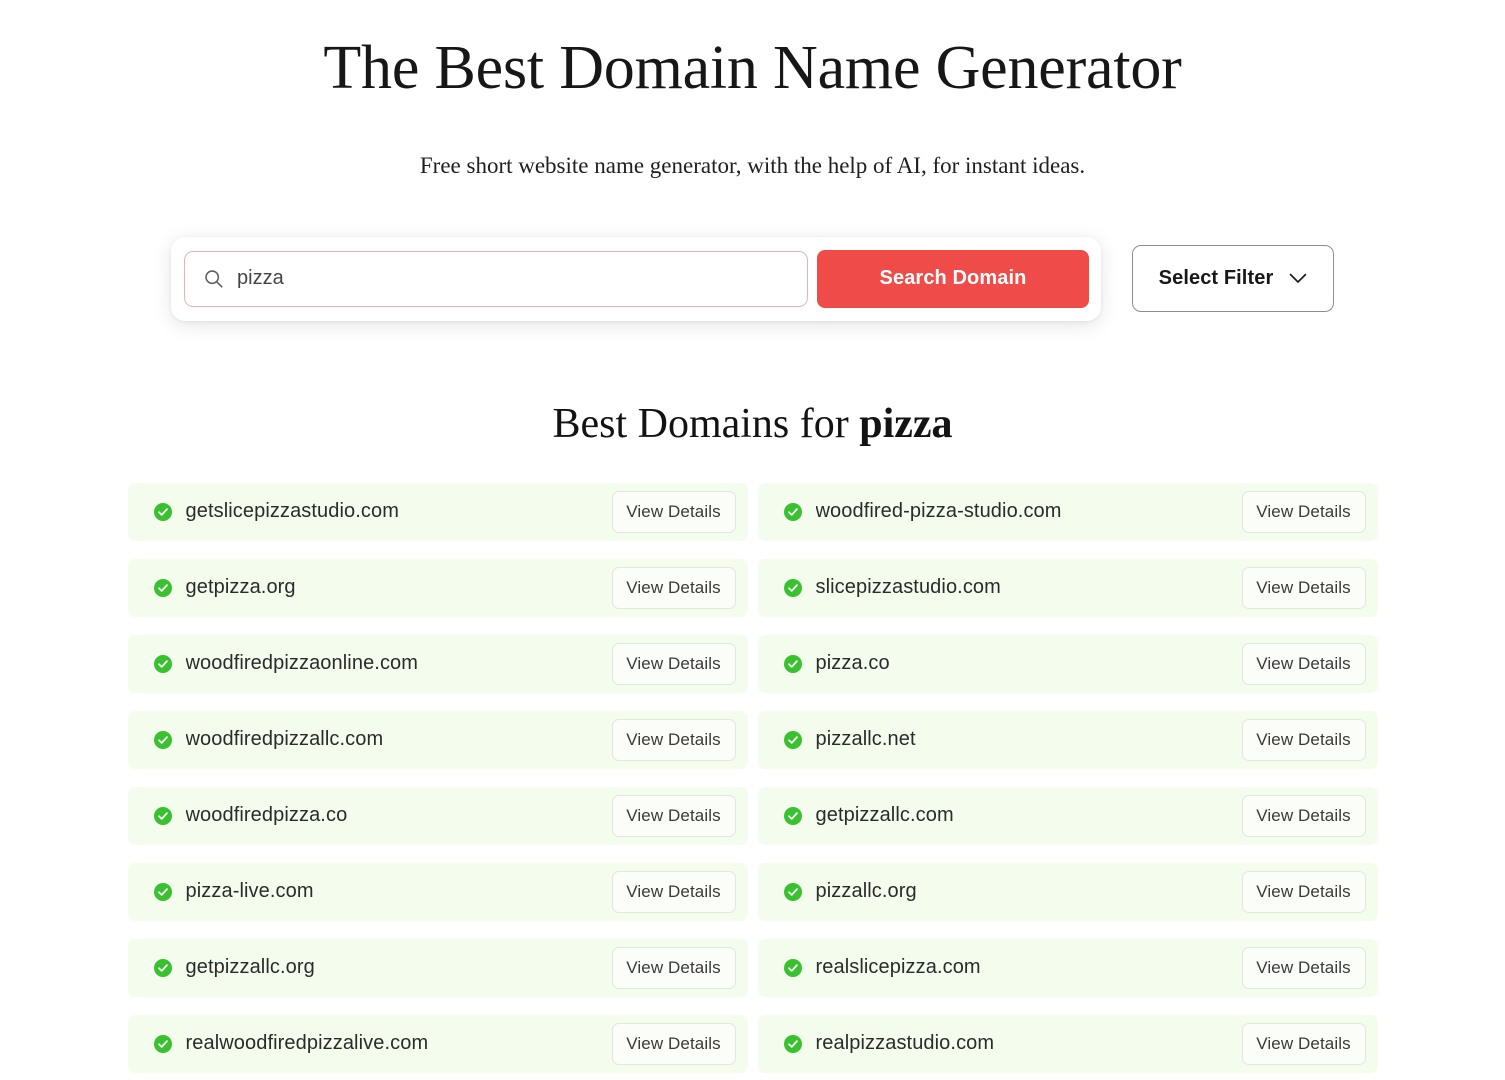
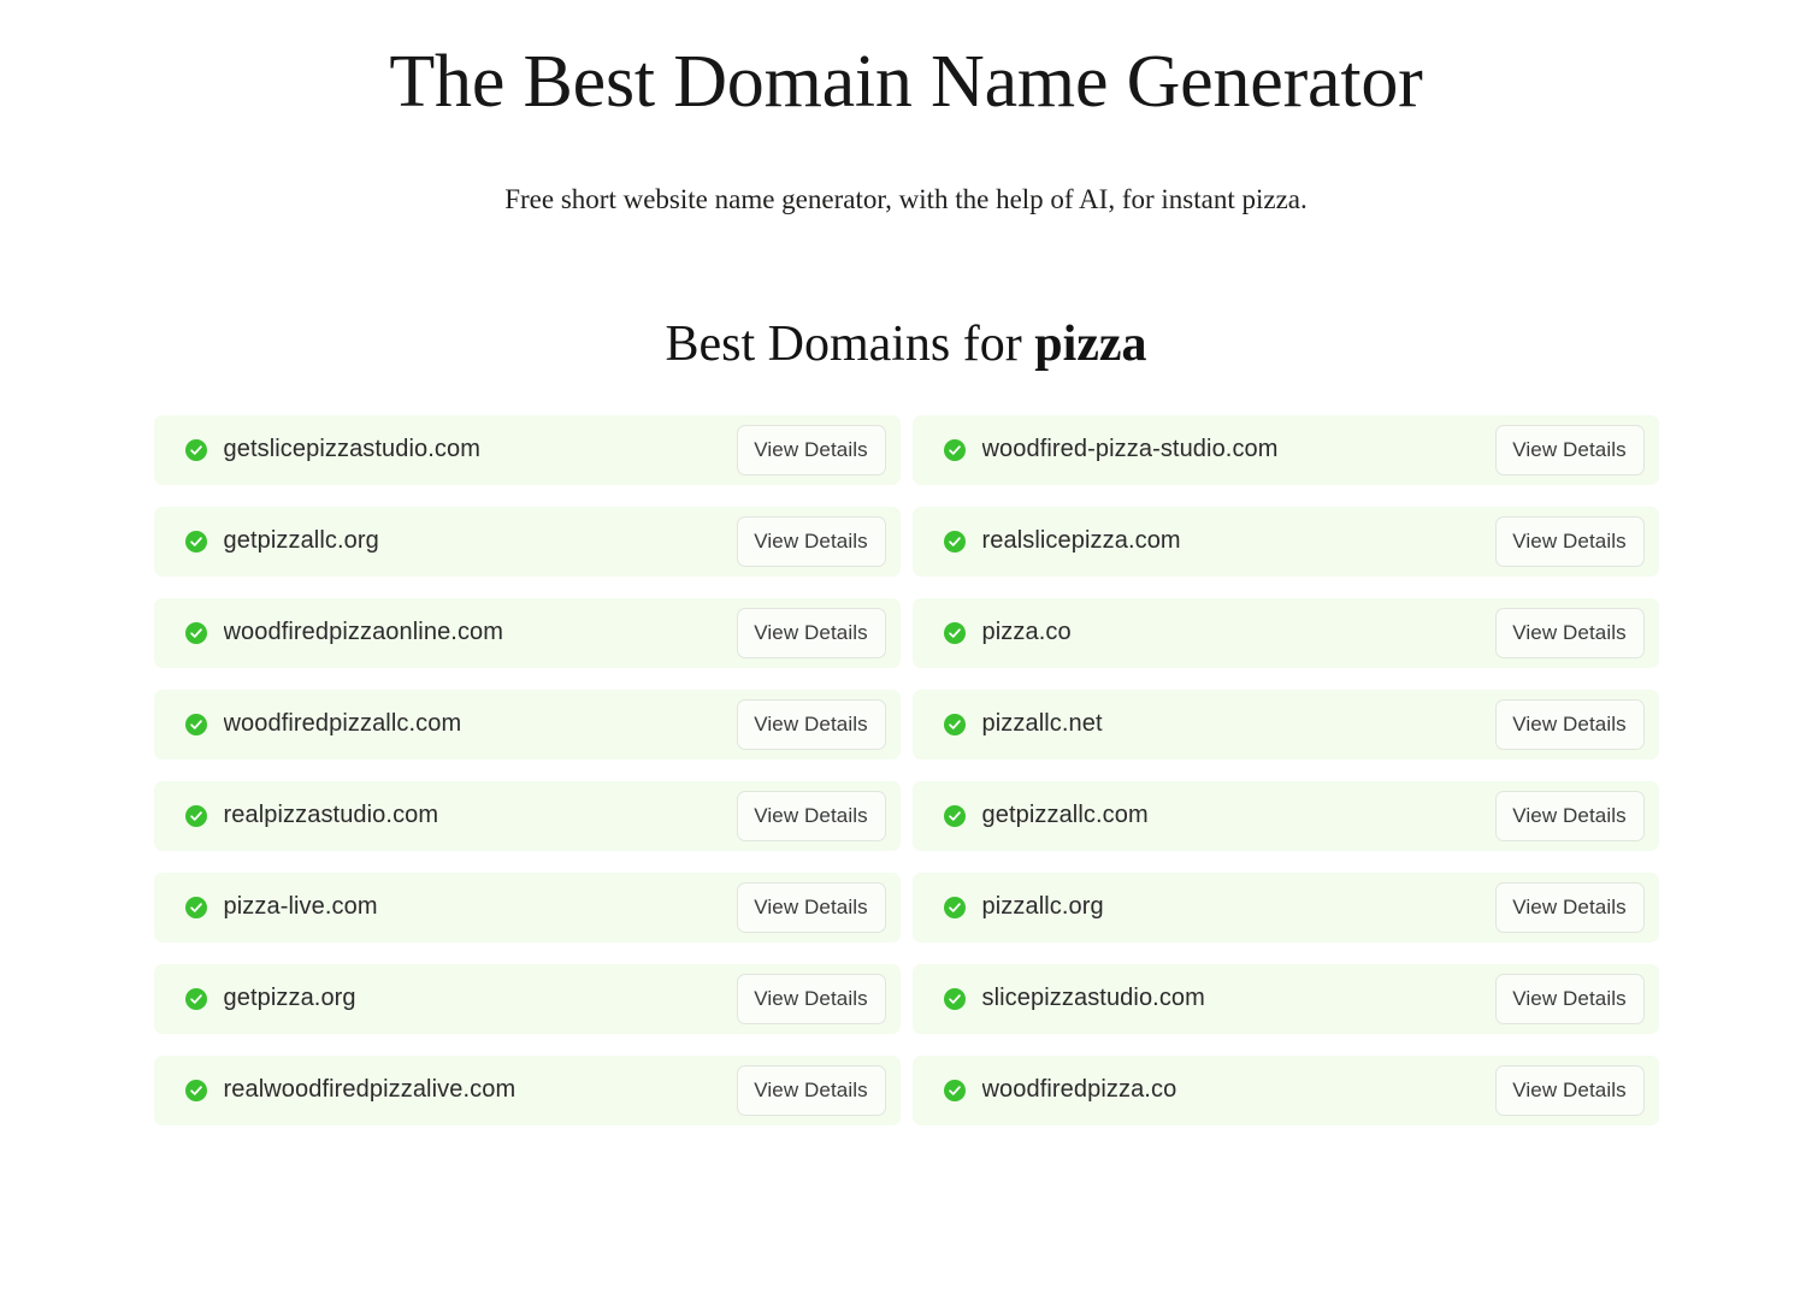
  The Best Domain Name Generator
- Free short website name generator, with the help of AI, for instant ideas.
+ Free short website name generator, with the help of AI, for instant pizza.
- pizza
- Search Domain
- Select Filter
  Best Domains for pizza
  getslicepizzastudio.com
  View Details
  woodfired-pizza-studio.com
  View Details
- getpizza.org
+ getpizzallc.org
  View Details
- slicepizzastudio.com
+ realslicepizza.com
  View Details
  woodfiredpizzaonline.com
  View Details
  pizza.co
  View Details
  woodfiredpizzallc.com
  View Details
  pizzallc.net
  View Details
- woodfiredpizza.co
+ realpizzastudio.com
  View Details
  getpizzallc.com
  View Details
  pizza-live.com
  View Details
  pizzallc.org
  View Details
- getpizzallc.org
+ getpizza.org
  View Details
- realslicepizza.com
+ slicepizzastudio.com
  View Details
  realwoodfiredpizzalive.com
  View Details
- realpizzastudio.com
+ woodfiredpizza.co
  View Details
